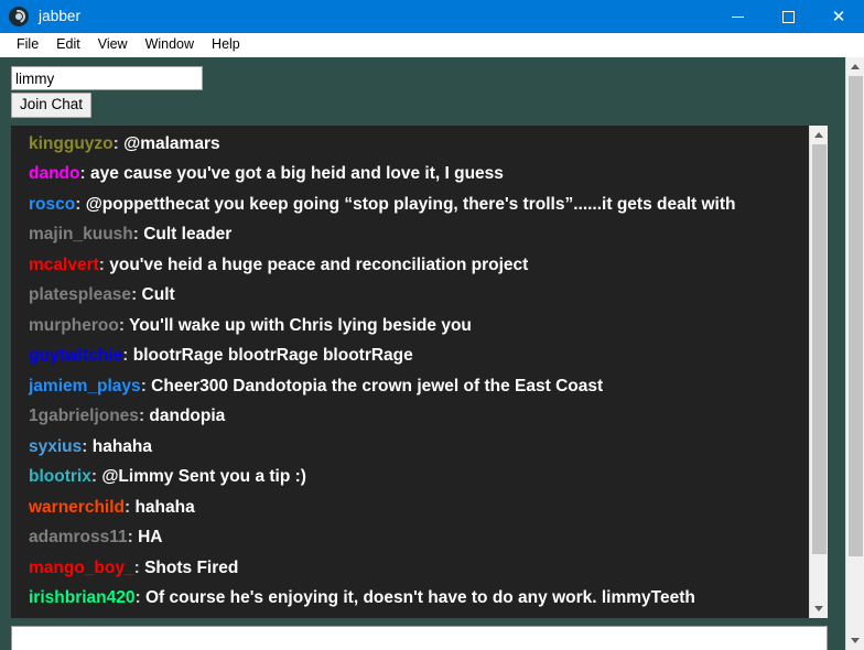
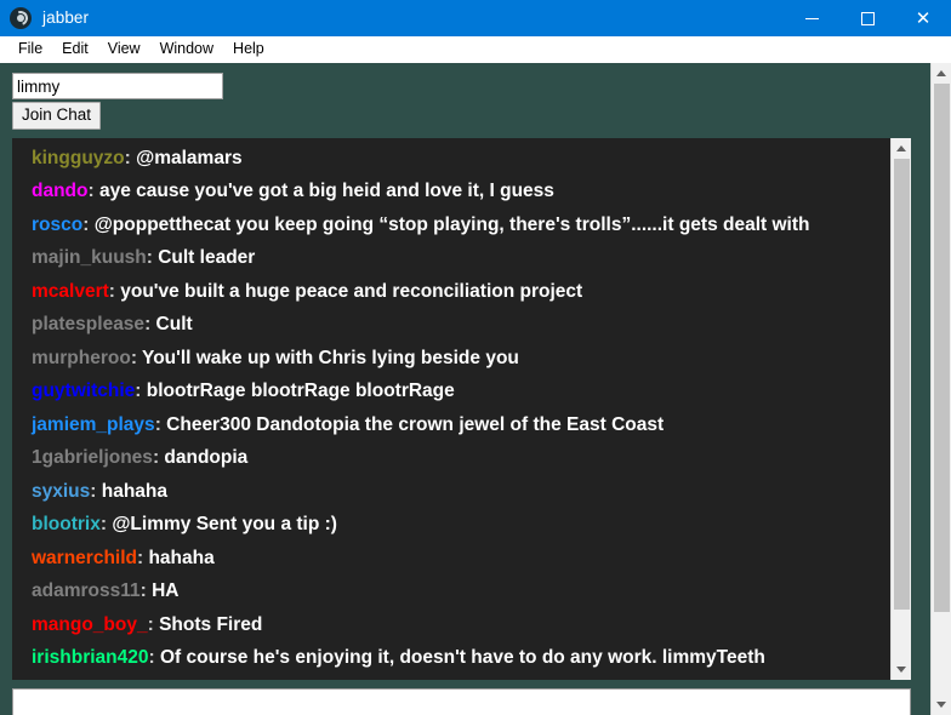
  jabber
  ✕
  File
  Edit
  View
  Window
  Help
  limmy
  Join Chat
  kingguyzo: @malamars
  dando: aye cause you've got a big heid and love it, I guess
  rosco: @poppetthecat you keep going “stop playing, there's trolls”......it gets dealt with
  majin_kuush: Cult leader
- mcalvert: you've heid a huge peace and reconciliation project
+ mcalvert: you've built a huge peace and reconciliation project
  platesplease: Cult
  murpheroo: You'll wake up with Chris lying beside you
  guytwitchie: blootrRage blootrRage blootrRage
  jamiem_plays: Cheer300 Dandotopia the crown jewel of the East Coast
  1gabrieljones: dandopia
  syxius: hahaha
  blootrix: @Limmy Sent you a tip :)
  warnerchild: hahaha
  adamross11: HA
  mango_boy_: Shots Fired
  irishbrian420: Of course he's enjoying it, doesn't have to do any work. limmyTeeth
